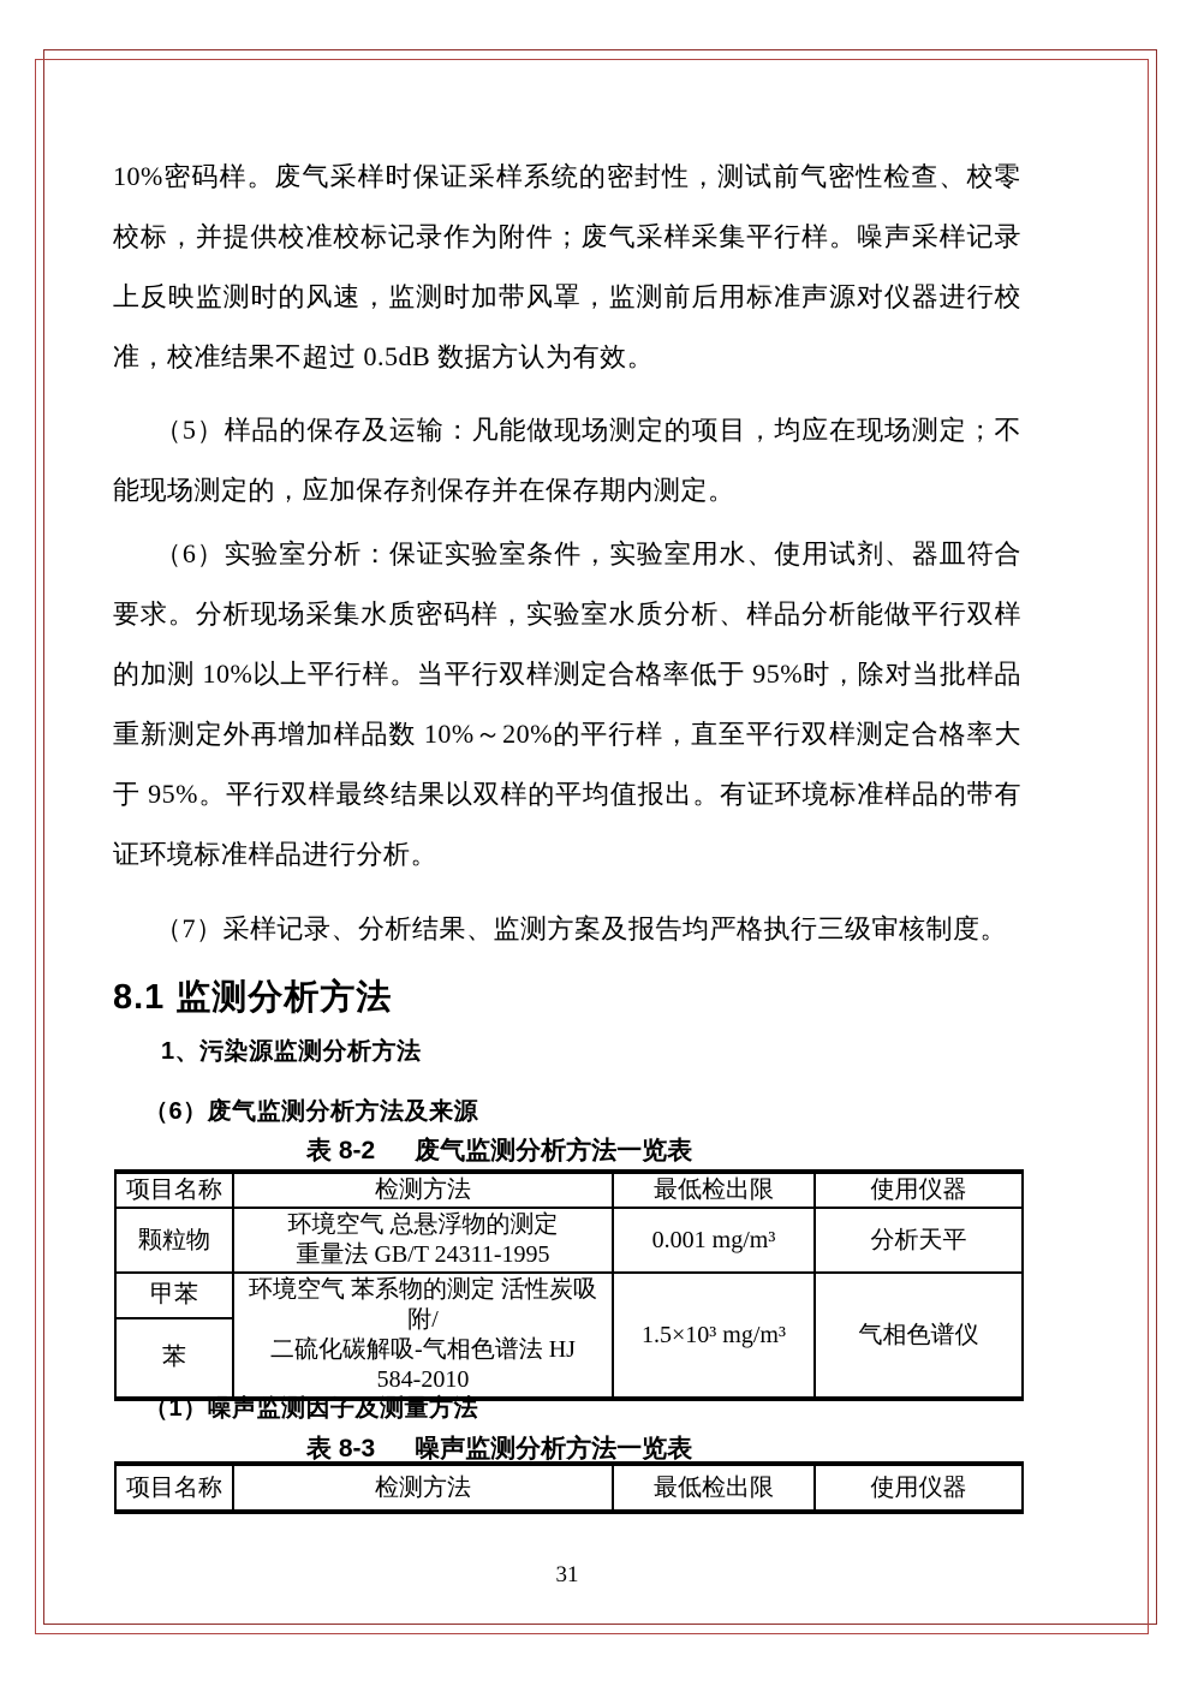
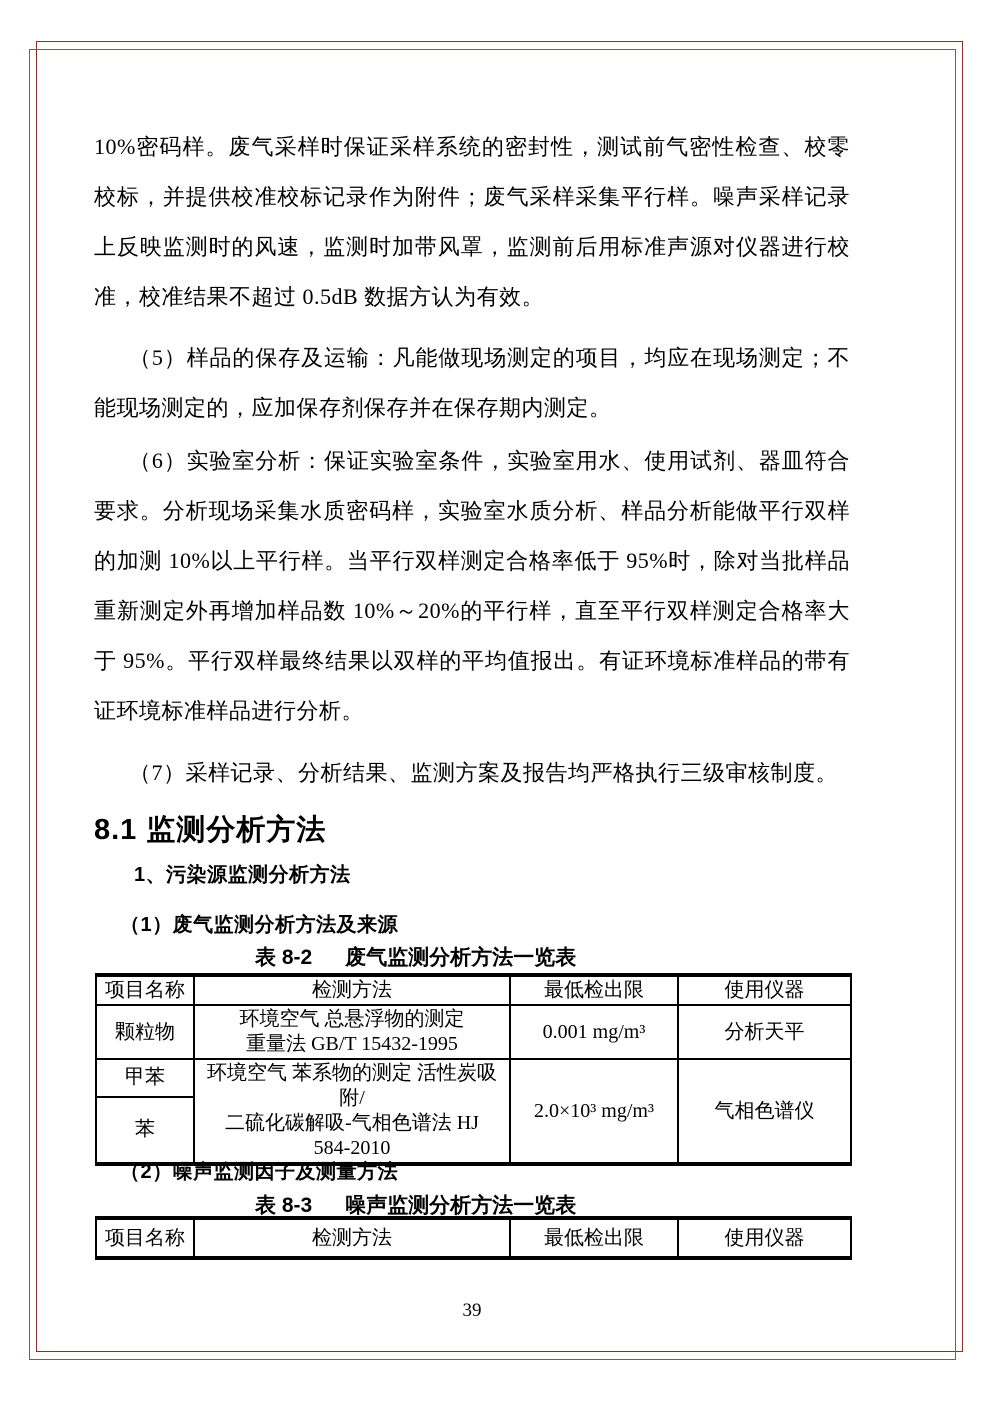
  10%密码样。废气采样时保证采样系统的密封性，测试前气密性检查、校零校标，并提供校准校标记录作为附件；废气采样采集平行样。噪声采样记录上反映监测时的风速，监测时加带风罩，监测前后用标准声源对仪器进行校准，校准结果不超过 0.5dB 数据方认为有效。
  （5）样品的保存及运输：凡能做现场测定的项目，均应在现场测定；不能现场测定的，应加保存剂保存并在保存期内测定。
  （6）实验室分析：保证实验室条件，实验室用水、使用试剂、器皿符合要求。分析现场采集水质密码样，实验室水质分析、样品分析能做平行双样的加测 10%以上平行样。当平行双样测定合格率低于 95%时，除对当批样品重新测定外再增加样品数 10%～20%的平行样，直至平行双样测定合格率大于 95%。平行双样最终结果以双样的平均值报出。有证环境标准样品的带有证环境标准样品进行分析。
  （7）采样记录、分析结果、监测方案及报告均严格执行三级审核制度。
  8.1 监测分析方法
  1、污染源监测分析方法
- （6）废气监测分析方法及来源
+ （1）废气监测分析方法及来源
  表 8-2 废气监测分析方法一览表
  项目名称	检测方法	最低检出限	使用仪器
- 颗粒物	环境空气 总悬浮物的测定 重量法 GB/T 24311-1995	0.001 mg/m³	分析天平
+ 颗粒物	环境空气 总悬浮物的测定 重量法 GB/T 15432-1995	0.001 mg/m³	分析天平
- 甲苯	环境空气 苯系物的测定 活性炭吸附/ 二硫化碳解吸-气相色谱法 HJ 584-2010	1.5×10³ mg/m³	气相色谱仪
+ 甲苯	环境空气 苯系物的测定 活性炭吸附/ 二硫化碳解吸-气相色谱法 HJ 584-2010	2.0×10³ mg/m³	气相色谱仪
  苯
- （1）噪声监测因子及测量方法
+ （2）噪声监测因子及测量方法
  表 8-3 噪声监测分析方法一览表
  项目名称	检测方法	最低检出限	使用仪器
- 31
+ 39
